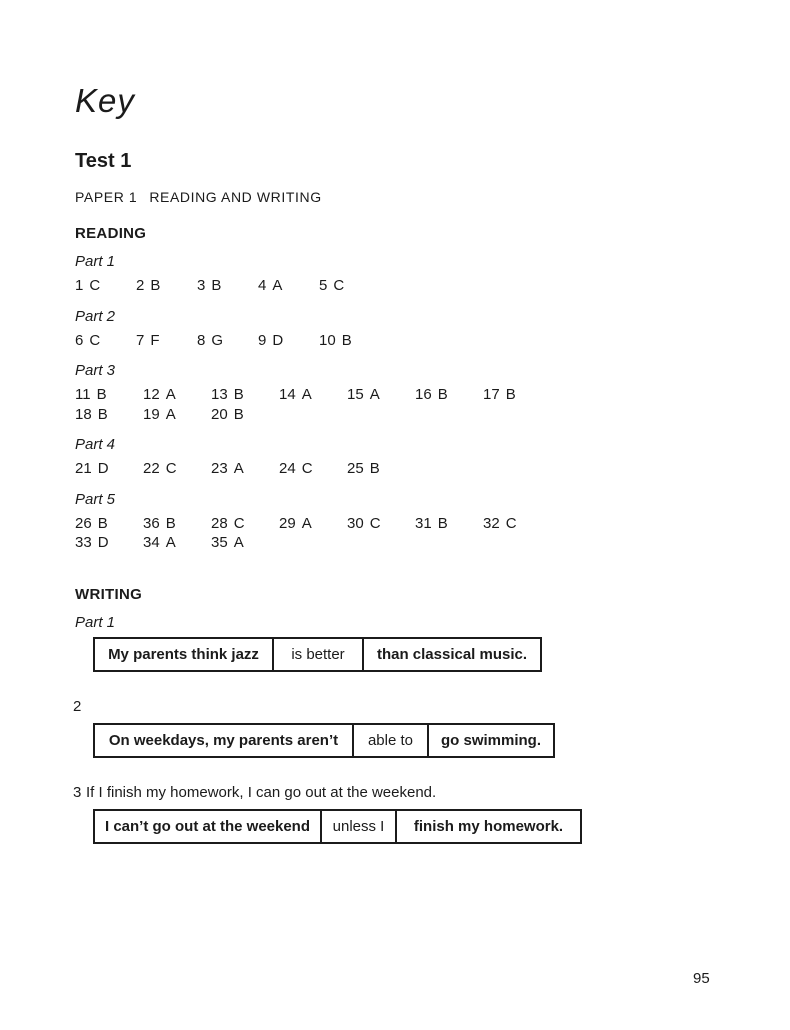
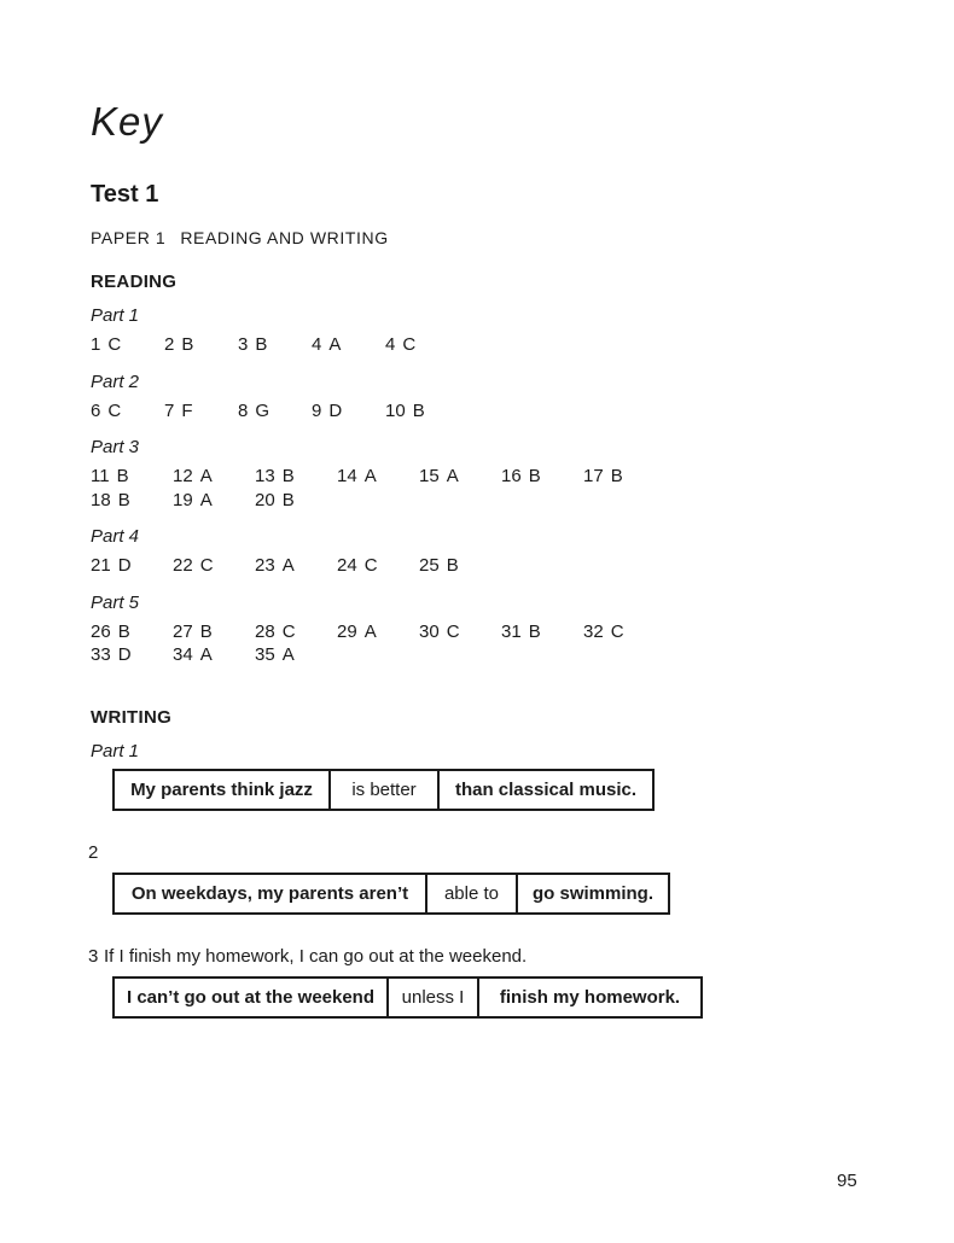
  Key
  Test 1
  PAPER 1 READING AND WRITING
  READING
  Part 1
- 1 C 2 B 3 B 4 A 5 C
+ 1 C 2 B 3 B 4 A 4 C
  Part 2
  6 C 7 F 8 G 9 D 10 B
  Part 3
  11 B 12 A 13 B 14 A 15 A 16 B 17 B
  18 B 19 A 20 B
  Part 4
  21 D 22 C 23 A 24 C 25 B
  Part 5
- 26 B 36 B 28 C 29 A 30 C 31 B 32 C
+ 26 B 27 B 28 C 29 A 30 C 31 B 32 C
  33 D 34 A 35 A
  WRITING
  Part 1
  My parents think jazz
  is better
  than classical music.
  2
  On weekdays, my parents aren’t
  able to
  go swimming.
  3
  If I finish my homework, I can go out at the weekend.
  I can’t go out at the weekend
  unless I
  finish my homework.
  95
